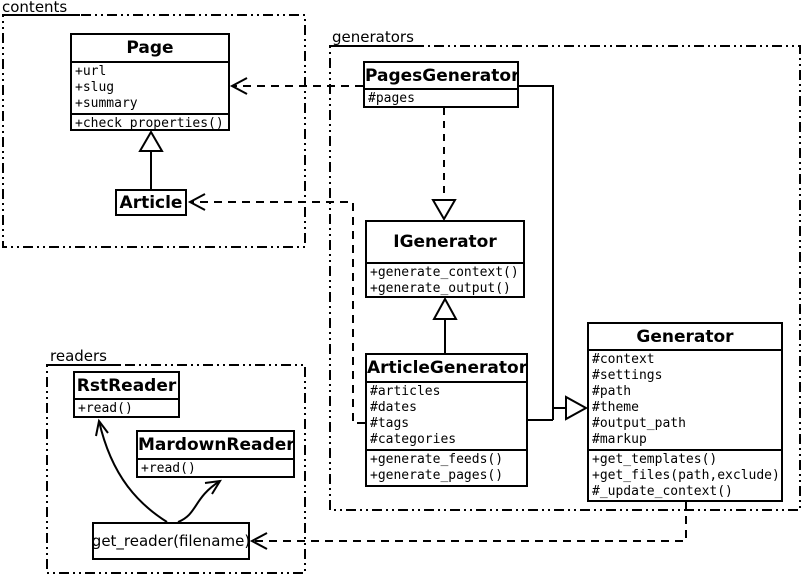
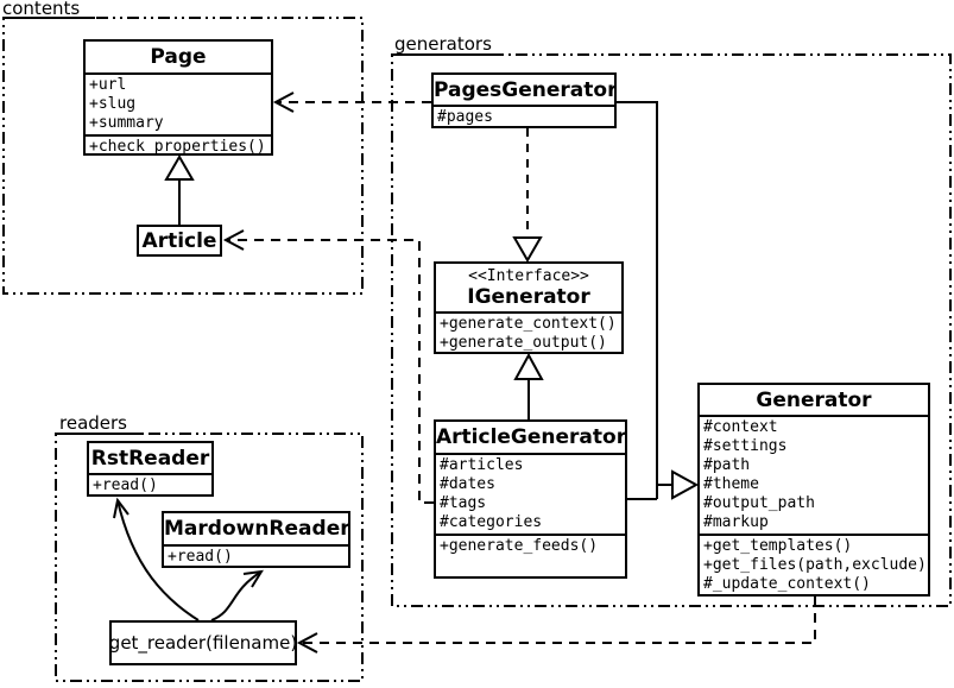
  contents
  generators
  readers
  Page
  +url
  +slug
  +summary
  +check_properties()
  Article
  PagesGenerator
  #pages
+ <<Interface>>
  IGenerator
  +generate_context()
  +generate_output()
  ArticleGenerator
  #articles
  #dates
  #tags
  #categories
  +generate_feeds()
- +generate_pages()
  Generator
  #context
  #settings
  #path
  #theme
  #output_path
  #markup
  +get_templates()
  +get_files(path,exclude)
  #_update_context()
  RstReader
  +read()
  MardownReader
  +read()
  get_reader(filename)
